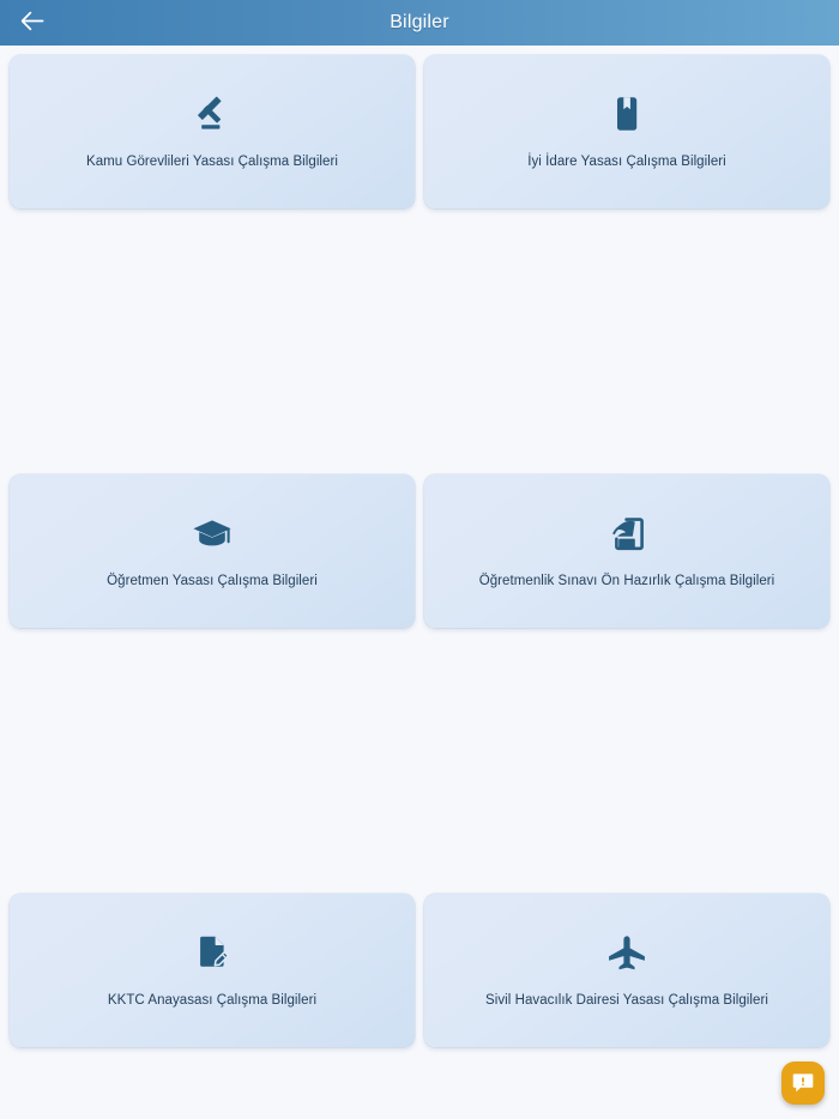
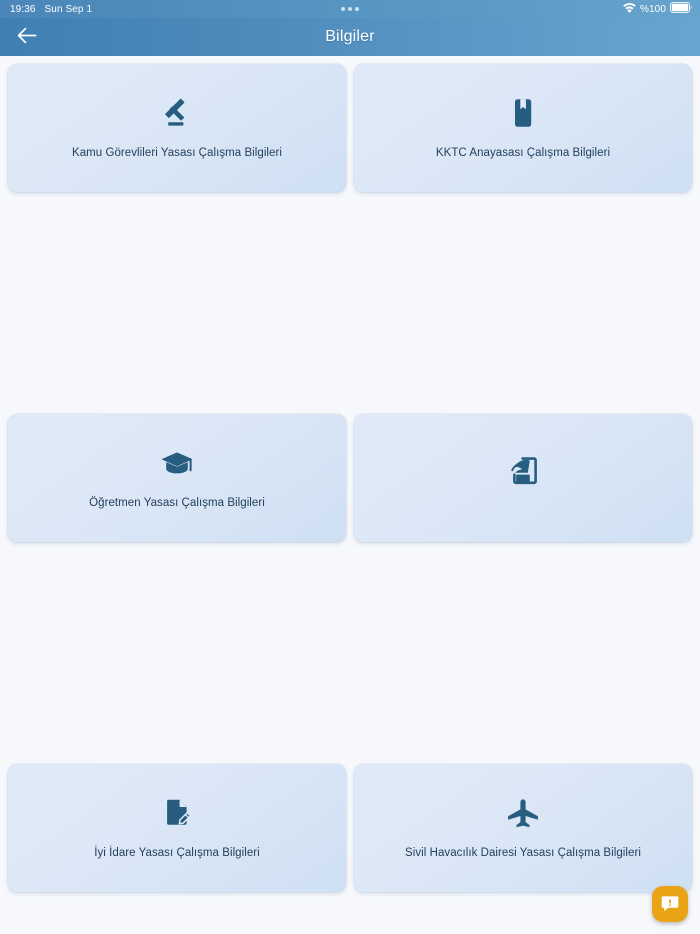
+ 19:36
+ Sun Sep 1
+ %100
  Bilgiler
  Kamu Görevlileri Yasası Çalışma Bilgileri
- İyi İdare Yasası Çalışma Bilgileri
+ KKTC Anayasası Çalışma Bilgileri
  Öğretmen Yasası Çalışma Bilgileri
- Öğretmenlik Sınavı Ön Hazırlık Çalışma Bilgileri
- KKTC Anayasası Çalışma Bilgileri
+ İyi İdare Yasası Çalışma Bilgileri
  Sivil Havacılık Dairesi Yasası Çalışma Bilgileri
